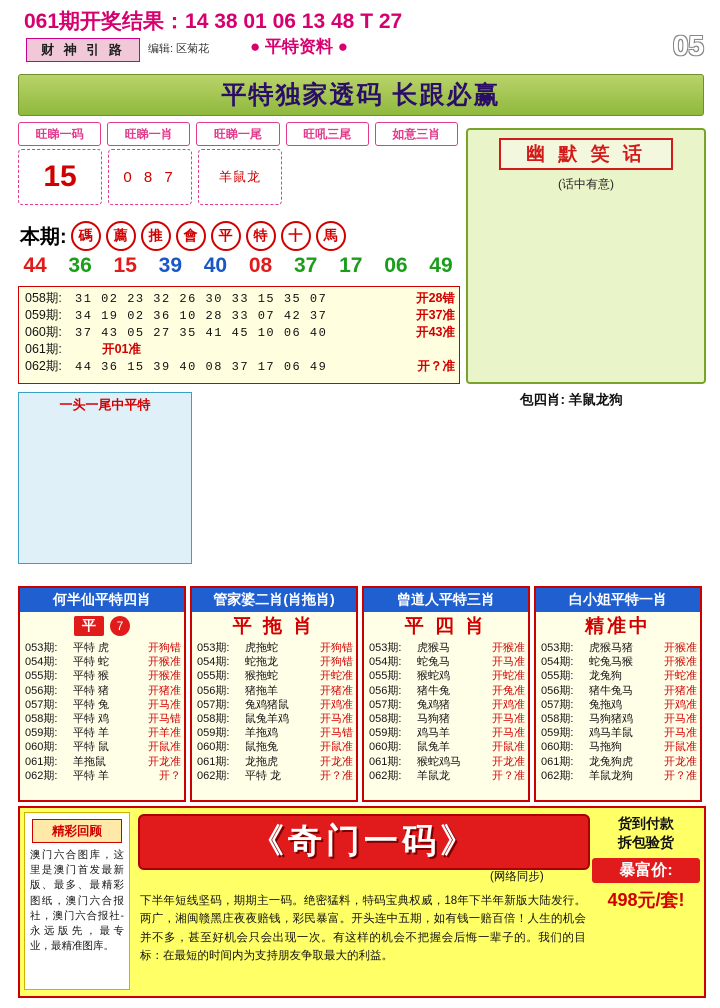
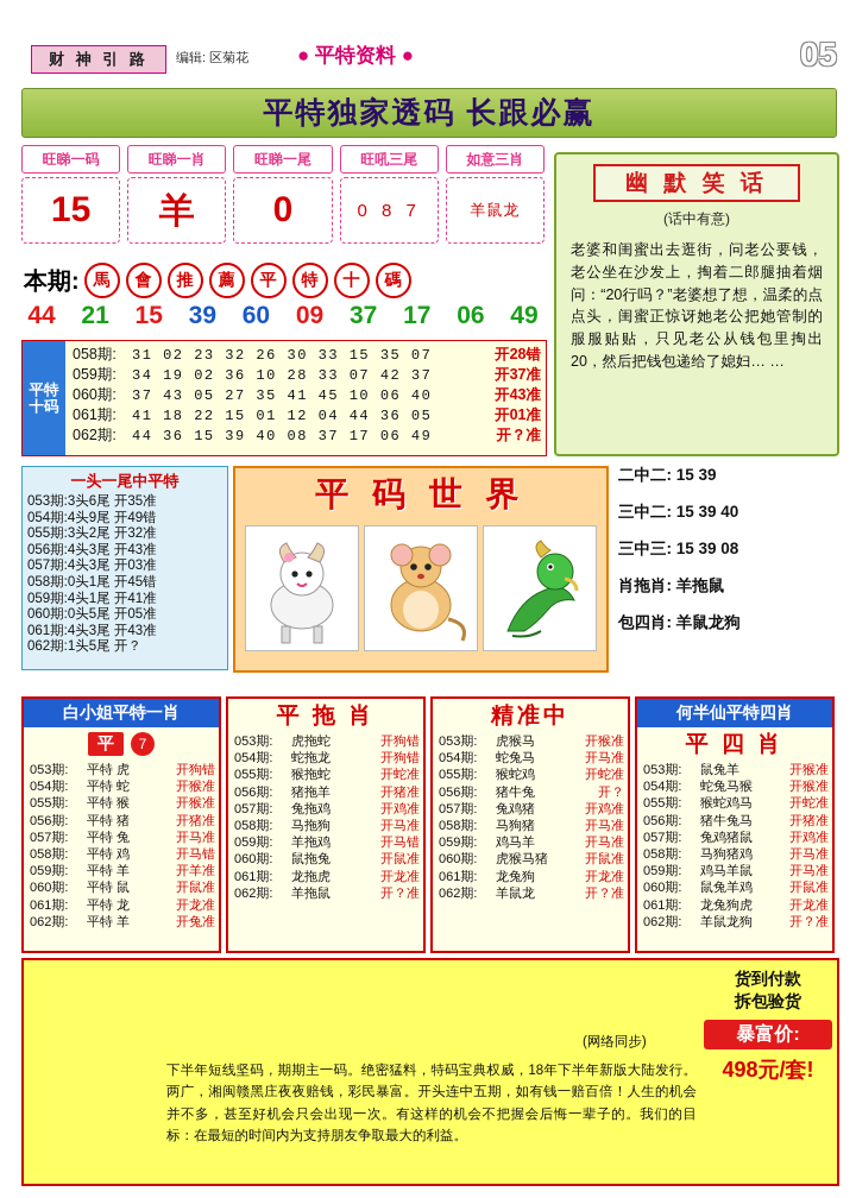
- 061期开奖结果：14 38 01 06 13 48 T 27
  财 神 引 路
  编辑: 区菊花
  ● 平特资料 ●
  05
  平特独家透码 长跟必赢
  旺睇一码
  旺睇一肖
  旺睇一尾
  旺吼三尾
  如意三肖
  15
+ 羊
+ 0
  0 8 7
  羊鼠龙
  幽 默 笑 话
  (话中有意)
+ 老婆和闺蜜出去逛街，问老公要钱，老公坐在沙发上，掏着二郎腿抽着烟问：“20行吗？”老婆想了想，温柔的点点头，闺蜜正惊讶她老公把她管制的服服贴贴，只见老公从钱包里掏出20，然后把钱包递给了媳妇… …
  本期:
- 碼
+ 馬
- 薦
+ 會
  推
- 會
+ 薦
  平
  特
  十
- 馬
+ 碼
  44
- 36
+ 21
  15
  39
- 40
+ 60
- 08
+ 09
  37
  17
  06
  49
+ 平特十码
  058期:
  31 02 23 32 26 30 33 15 35 07
  开28错
  059期:
  34 19 02 36 10 28 33 07 42 37
  开37准
  060期:
  37 43 05 27 35 41 45 10 06 40
  开43准
  061期:
+ 41 18 22 15 01 12 04 44 36 05
  开01准
  062期:
  44 36 15 39 40 08 37 17 06 49
  开？准
  一头一尾中平特
+ 053期:3头6尾 开35准
+ 054期:4头9尾 开49错
+ 055期:3头2尾 开32准
+ 056期:4头3尾 开43准
+ 057期:4头3尾 开03准
+ 058期:0头1尾 开45错
+ 059期:4头1尾 开41准
+ 060期:0头5尾 开05准
+ 061期:4头3尾 开43准
+ 062期:1头5尾 开？
+ 平 码 世 界
+ 二中二: 15 39
+ 三中二: 15 39 40
+ 三中三: 15 39 08
+ 肖拖肖: 羊拖鼠
  包四肖: 羊鼠龙狗
- 何半仙平特四肖
+ 白小姐平特一肖
  平
  7
  053期:
  平特 虎
  开狗错
  054期:
  平特 蛇
  开猴准
  055期:
  平特 猴
  开猴准
  056期:
  平特 猪
  开猪准
  057期:
  平特 兔
  开马准
  058期:
  平特 鸡
  开马错
  059期:
  平特 羊
  开羊准
  060期:
  平特 鼠
  开鼠准
  061期:
- 羊拖鼠
+ 平特 龙
  开龙准
  062期:
  平特 羊
- 开？
+ 开兔准
- 管家婆二肖(肖拖肖)
  平 拖 肖
  053期:
  虎拖蛇
  开狗错
  054期:
  蛇拖龙
  开狗错
  055期:
  猴拖蛇
  开蛇准
  056期:
  猪拖羊
  开猪准
  057期:
- 兔鸡猪鼠
+ 兔拖鸡
  开鸡准
  058期:
- 鼠兔羊鸡
+ 马拖狗
  开马准
  059期:
  羊拖鸡
  开马错
  060期:
  鼠拖兔
  开鼠准
  061期:
  龙拖虎
  开龙准
  062期:
- 平特 龙
+ 羊拖鼠
  开？准
- 曾道人平特三肖
- 平 四 肖
+ 精准中
  053期:
  虎猴马
  开猴准
  054期:
  蛇兔马
  开马准
  055期:
  猴蛇鸡
  开蛇准
  056期:
  猪牛兔
- 开兔准
+ 开？
  057期:
  兔鸡猪
  开鸡准
  058期:
  马狗猪
  开马准
  059期:
  鸡马羊
  开马准
  060期:
- 鼠兔羊
+ 虎猴马猪
  开鼠准
  061期:
- 猴蛇鸡马
+ 龙兔狗
  开龙准
  062期:
  羊鼠龙
  开？准
- 白小姐平特一肖
+ 何半仙平特四肖
- 精准中
+ 平 四 肖
  053期:
- 虎猴马猪
+ 鼠兔羊
  开猴准
  054期:
  蛇兔马猴
  开猴准
  055期:
- 龙兔狗
+ 猴蛇鸡马
  开蛇准
  056期:
  猪牛兔马
  开猪准
  057期:
- 兔拖鸡
+ 兔鸡猪鼠
  开鸡准
  058期:
  马狗猪鸡
  开马准
  059期:
  鸡马羊鼠
  开马准
  060期:
- 马拖狗
+ 鼠兔羊鸡
  开鼠准
  061期:
  龙兔狗虎
  开龙准
  062期:
  羊鼠龙狗
  开？准
- 精彩回顾
- 澳门六合图库，这里是澳门首发最新版、最多、最精彩图纸，澳门六合报社，澳门六合报社-永远版先，最专业，最精准图库。
- 《奇门一码》
  (网络同步)
  下半年短线坚码，期期主一码。绝密猛料，特码宝典权威，18年下半年新版大陆发行。两广，湘闽赣黑庄夜夜赔钱，彩民暴富。开头连中五期，如有钱一赔百倍！人生的机会并不多，甚至好机会只会出现一次。有这样的机会不把握会后悔一辈子的。我们的目标：在最短的时间内为支持朋友争取最大的利益。
  货到付款
  拆包验货
  暴富价:
  498元/套!
